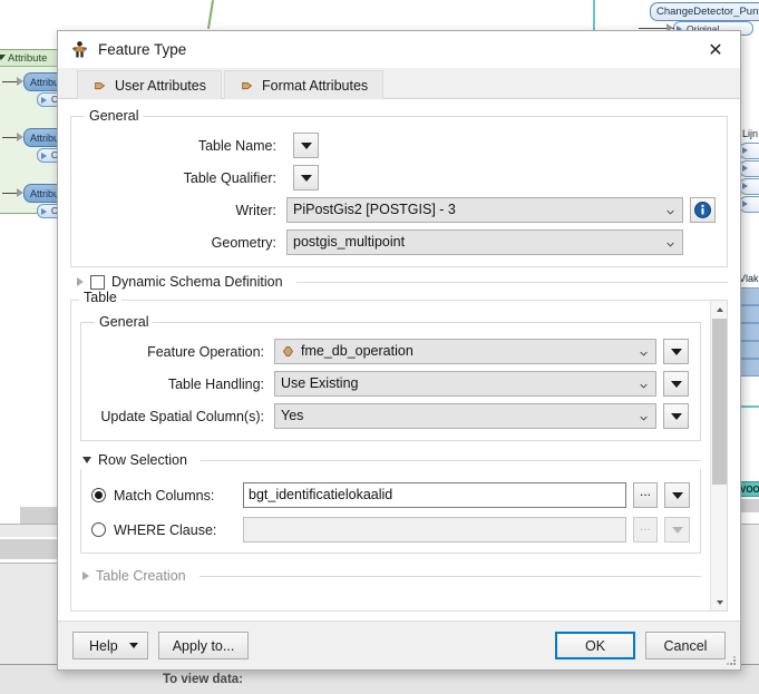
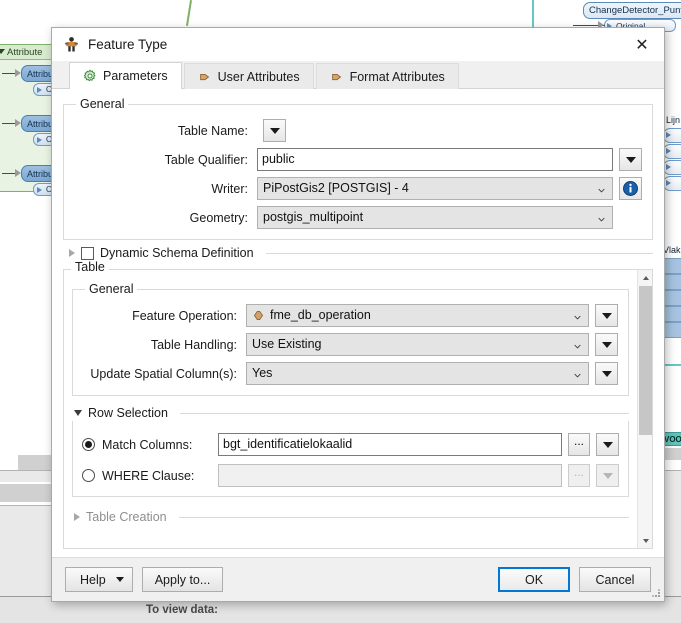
  Attribute
  Attrib
  Attrib
  Attrib
  ChangeDetector_Pun
  Original
  Lijn
  Vlak
  VOO
  To view data:
  Feature Type
  ✕
+ Parameters
  User Attributes
  Format Attributes
  General
  Table Name:
  Table Qualifier:
+ public
  Writer:
- PiPostGis2 [POSTGIS] - 3
+ PiPostGis2 [POSTGIS] - 4
  Geometry:
  postgis_multipoint
  Dynamic Schema Definition
  Table
  General
  Feature Operation:
  fme_db_operation
  Table Handling:
  Use Existing
  Update Spatial Column(s):
  Yes
  Row Selection
  Match Columns:
  bgt_identificatielokaalid
  ...
  WHERE Clause:
  ...
  Table Creation
  Help
  Apply to...
  OK
  Cancel
